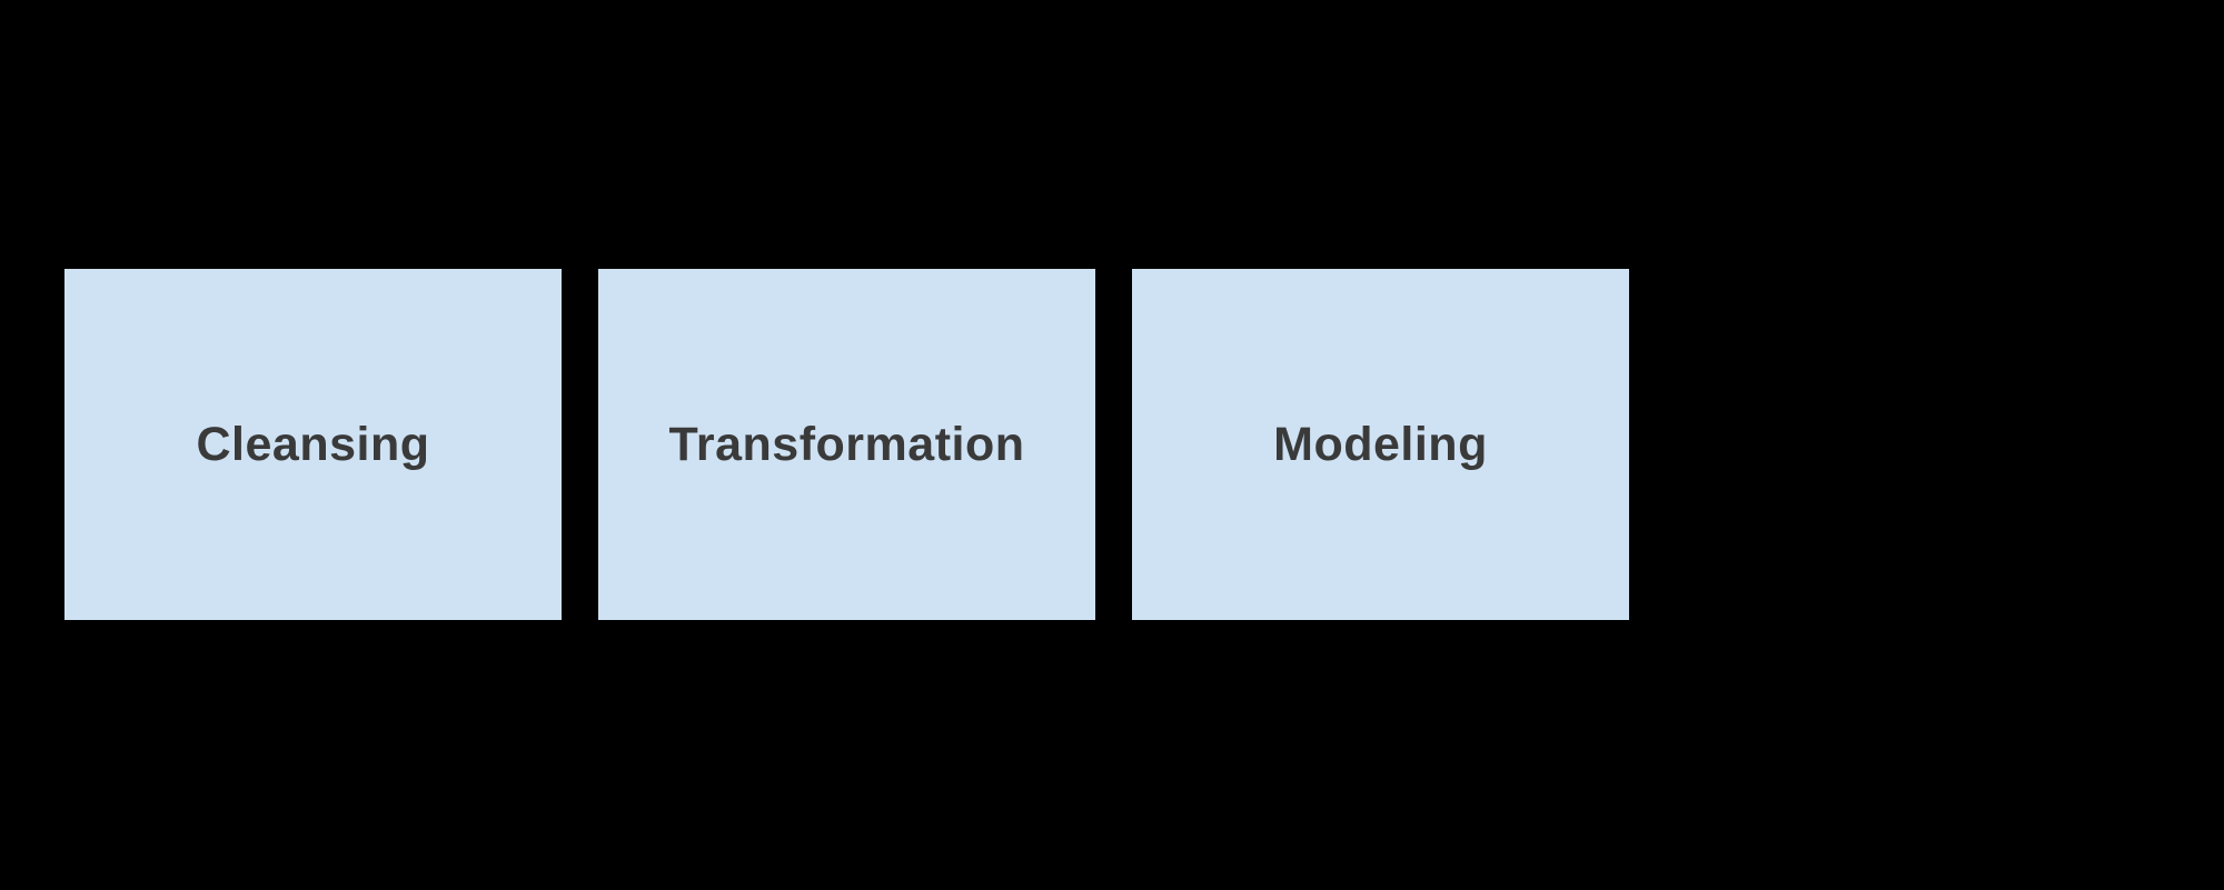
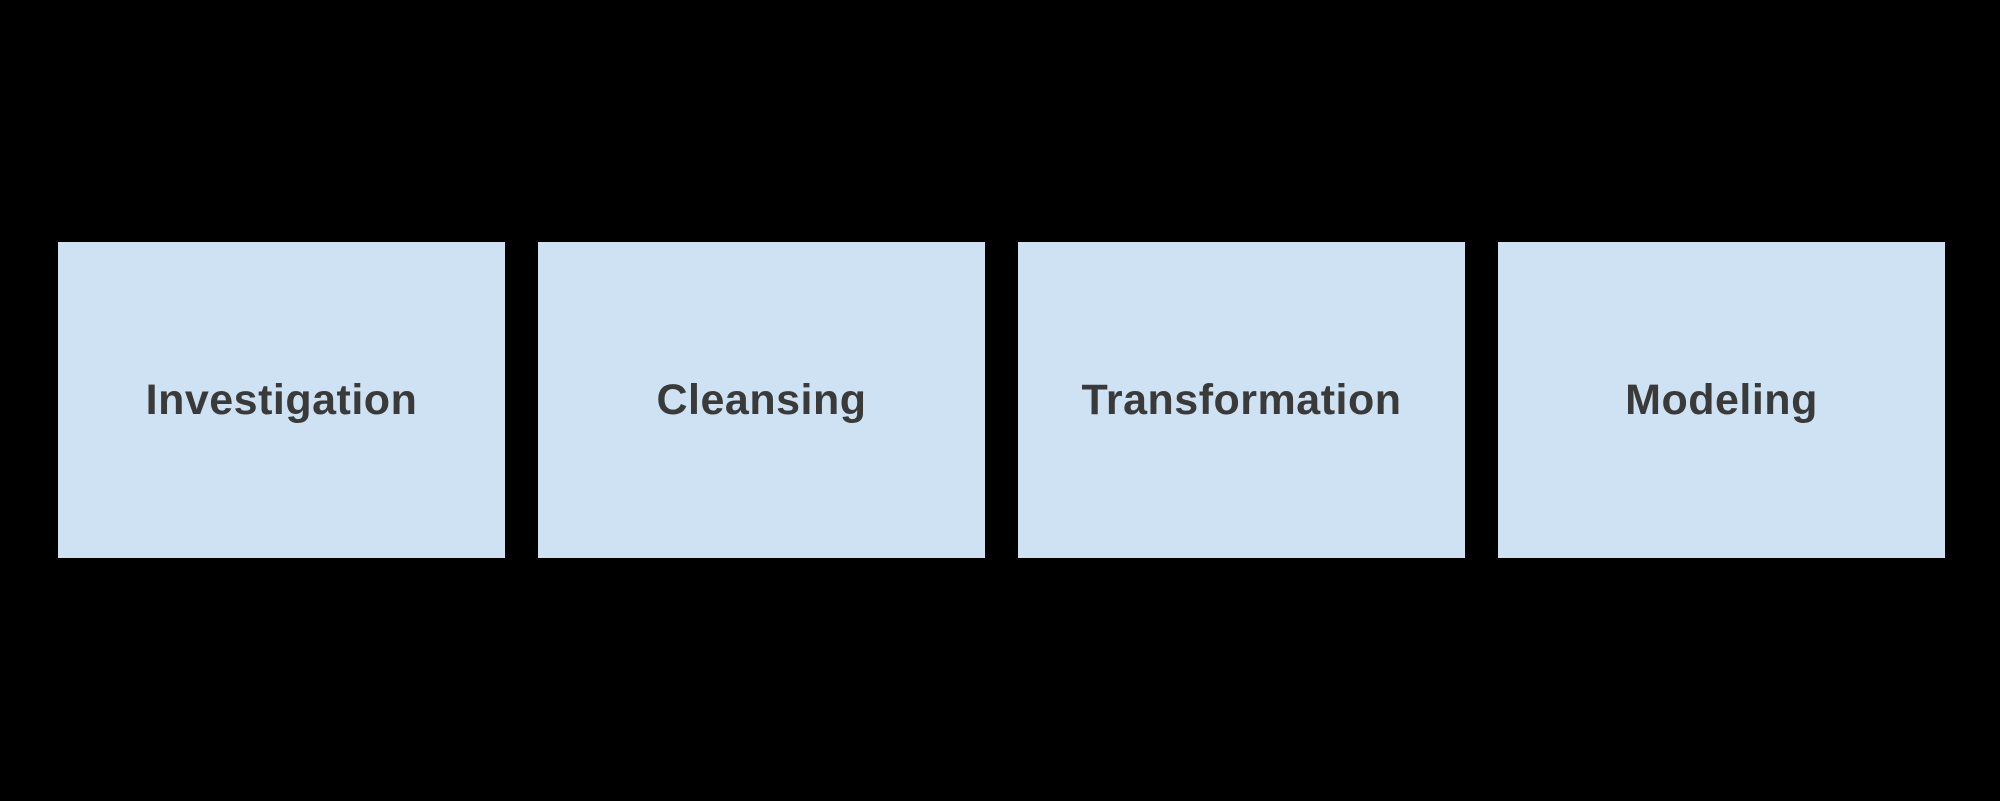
+ Investigation
  Cleansing
  Transformation
  Modeling
